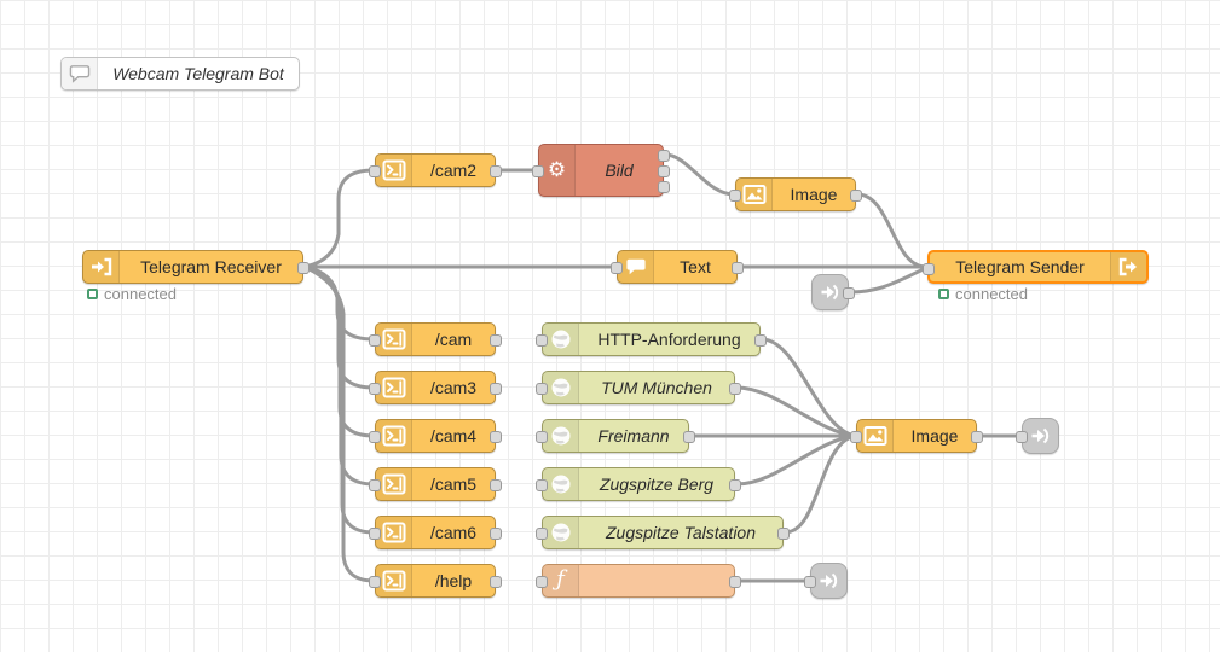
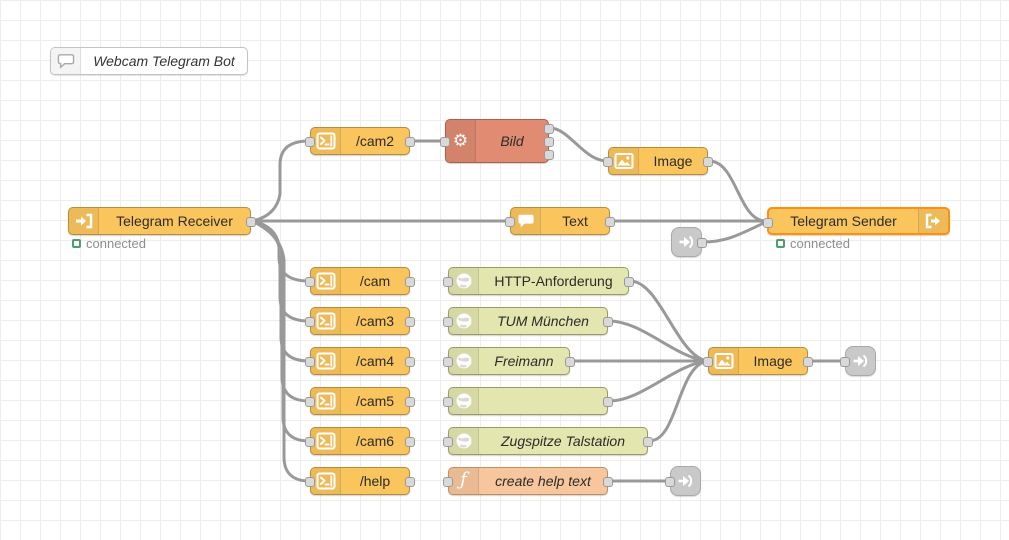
  Webcam Telegram Bot
  Telegram Receiver
  connected
  /cam2
  ⚙
  Bild
  Image
  Text
  Telegram Sender
  connected
  /cam
  HTTP-Anforderung
  /cam3
  TUM München
  /cam4
  Freimann
  /cam5
- Zugspitze Berg
  /cam6
  Zugspitze Talstation
  /help
  ƒ
+ create help text
  Image
